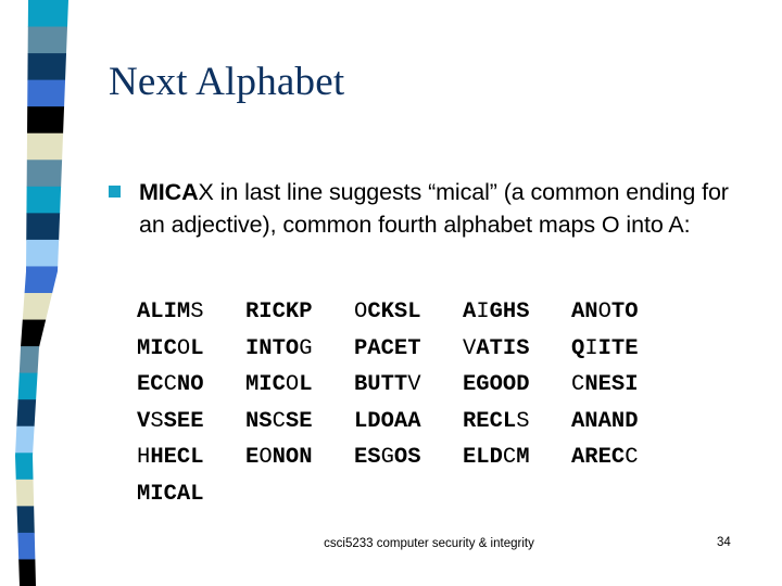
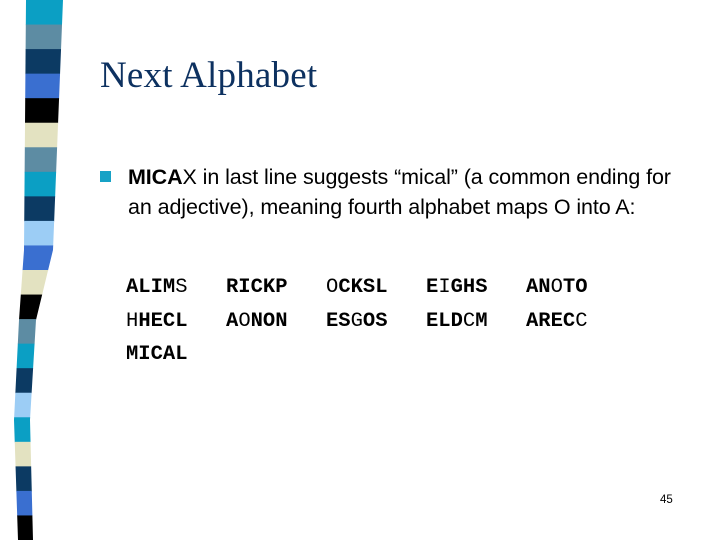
  Next Alphabet
- MICAX in last line suggests “mical” (a common ending for an adjective), common fourth alphabet maps O into A:
+ MICAX in last line suggests “mical” (a common ending for an adjective), meaning fourth alphabet maps O into A:
- ALIMS RICKP OCKSL AIGHS ANOTO
+ ALIMS RICKP OCKSL EIGHS ANOTO
- MICOL INTOG PACET VATIS QIITE
- ECCNO MICOL BUTTV EGOOD CNESI
- VSSEE NSCSE LDOAA RECLS ANAND
- HHECL EONON ESGOS ELDCM ARECC
+ HHECL AONON ESGOS ELDCM ARECC
  MICAL
- csci5233 computer security & integrity
- 34
+ 45
